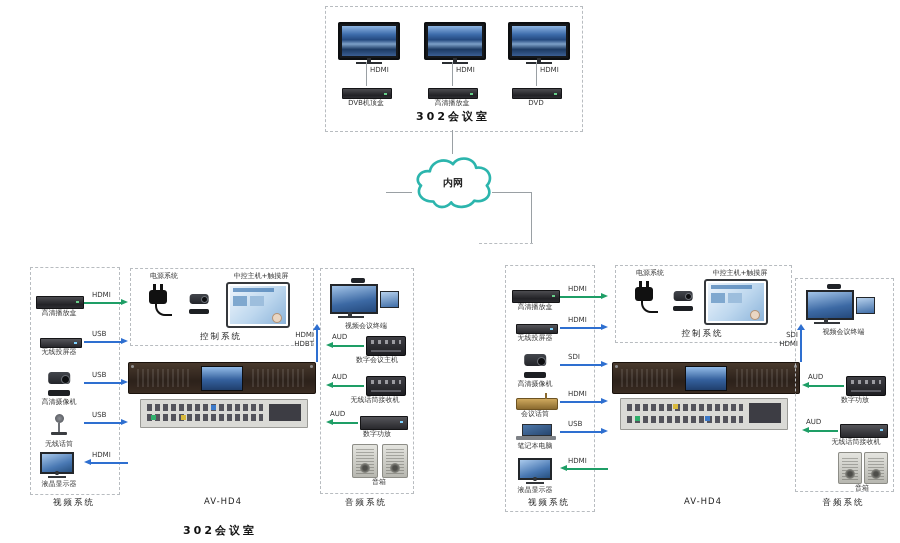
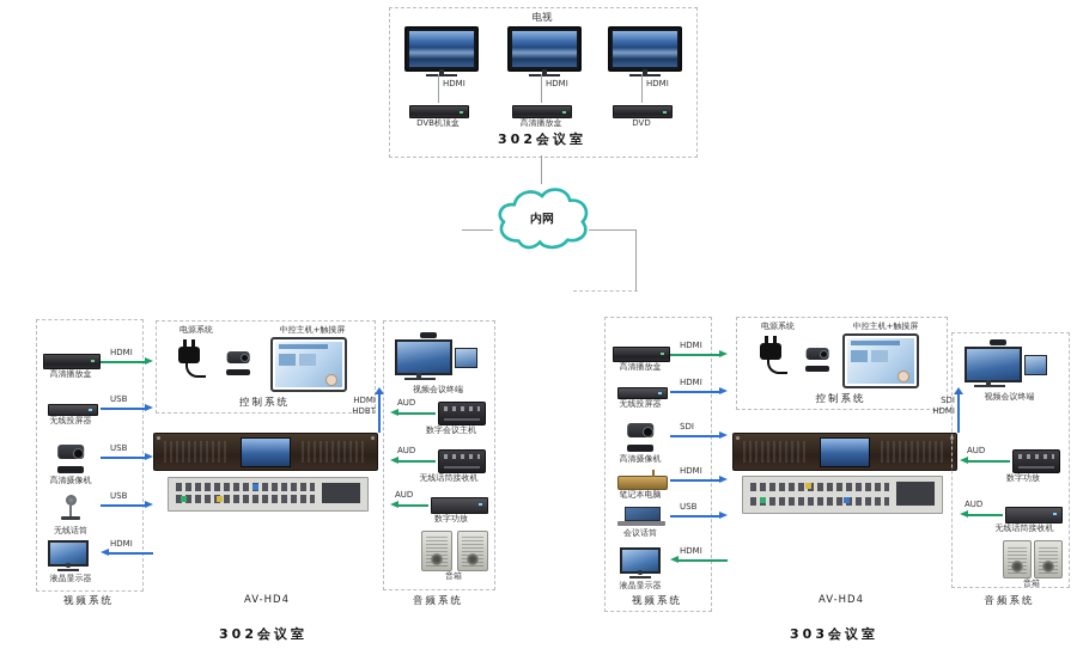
+ 电视
  HDMI
  HDMI
  HDMI
  DVB机顶盒
  高清播放盒
  DVD
  302会议室
  内网
  高清播放盒
  HDMI
  无线投屏器
  USB
  高清摄像机
  USB
  无线话筒
  USB
  液晶显示器
  HDMI
  视频系统
  电源系统
  中控主机+触摸屏
  控制系统
  AV-HD4
  HDMI
  HDBT
  视频会议终端
  AUD
  数字会议主机
  AUD
  无线话筒接收机
  AUD
  数字功放
  音箱
  音频系统
  302会议室
  高清播放盒
  HDMI
  无线投屏器
  HDMI
  高清摄像机
  SDI
- 会议话筒
+ 笔记本电脑
  HDMI
- 笔记本电脑
+ 会议话筒
  USB
  液晶显示器
  HDMI
  视频系统
  电源系统
  中控主机+触摸屏
  控制系统
  AV-HD4
  SDI
  HDMI
  视频会议终端
  AUD
  数字功放
  AUD
  无线话筒接收机
  音箱
  音频系统
+ 303会议室
